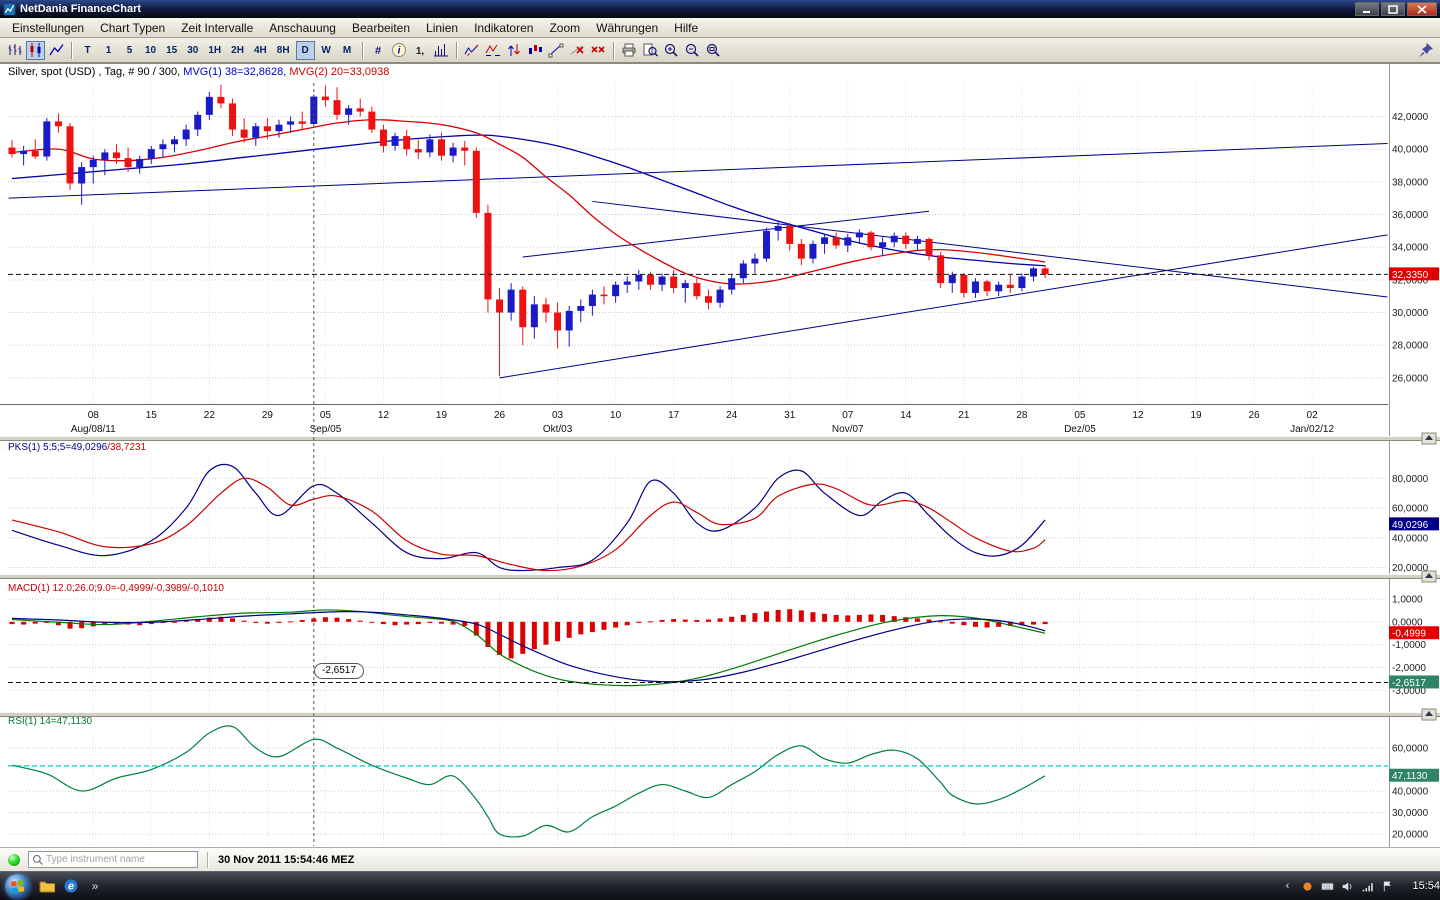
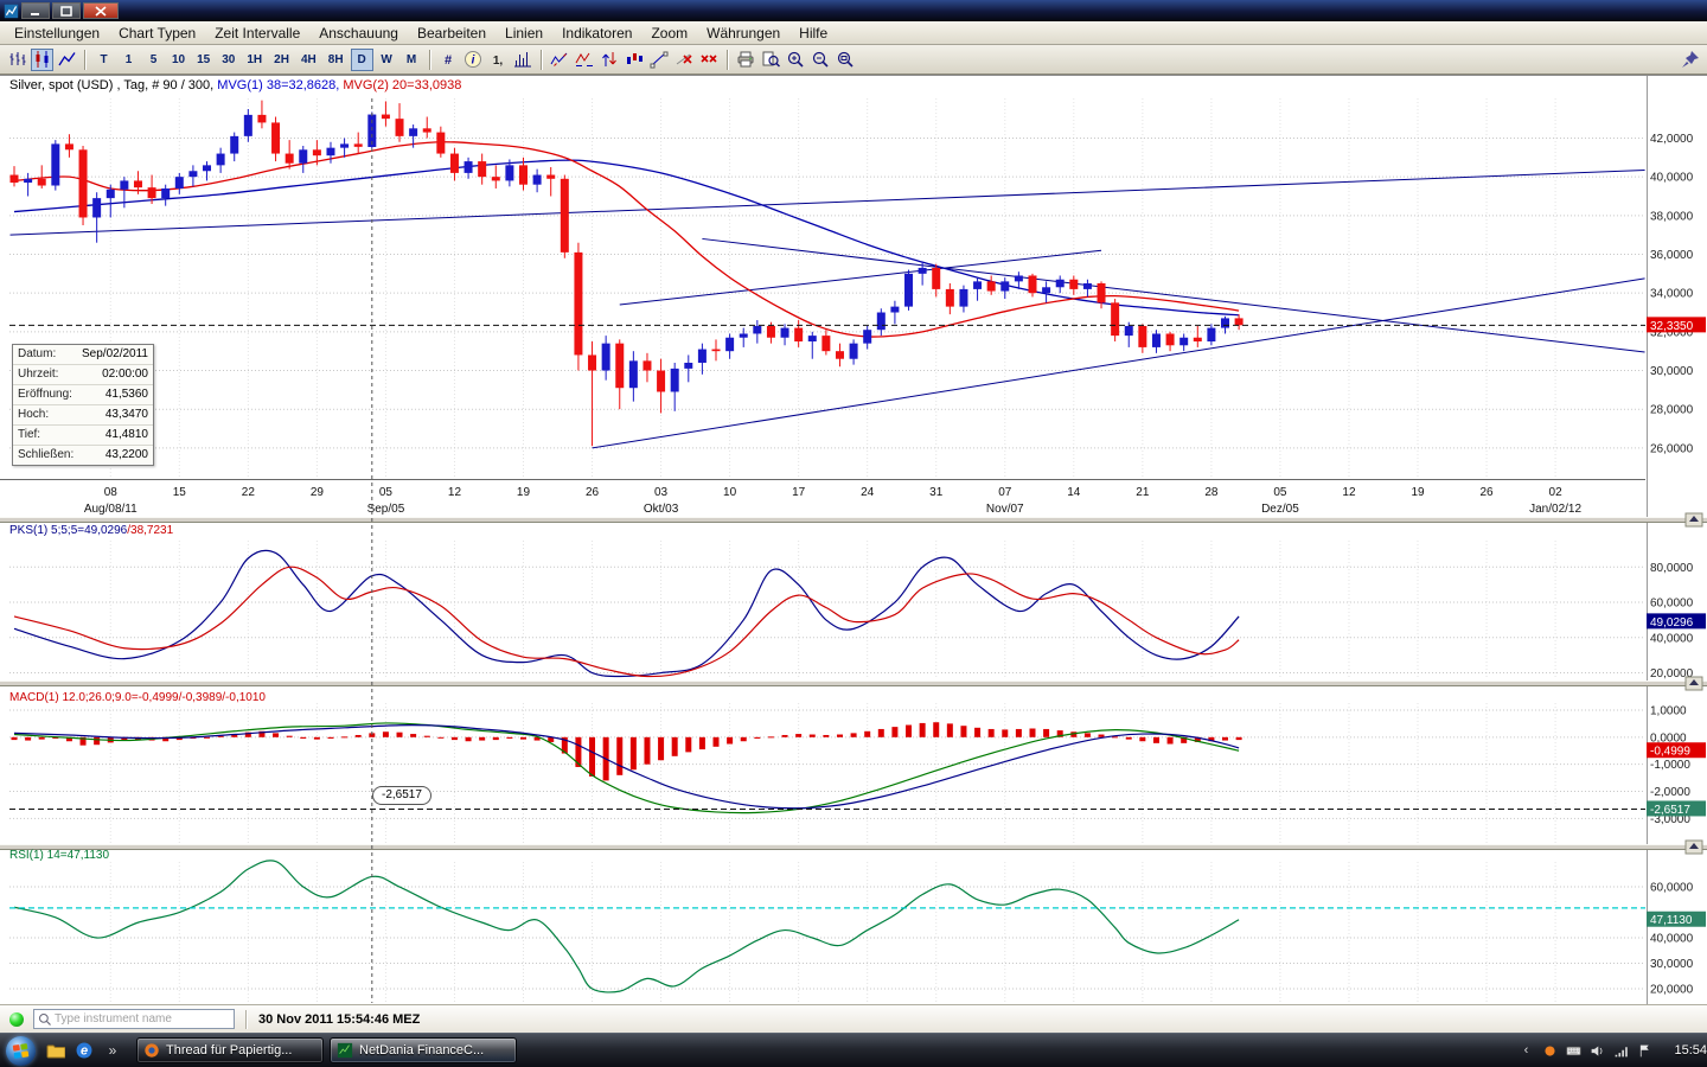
- NetDania FinanceChart
  Einstellungen
  Chart Typen
  Zeit Intervalle
  Anschauung
  Bearbeiten
  Linien
  Indikatoren
  Zoom
  Währungen
  Hilfe
  T
  1
  5
  10
  15
  30
  1H
  2H
  4H
  8H
  D
  W
  M
  #
  i
  1,
  42,0000
  40,0000
  38,0000
  36,0000
  34,0000
  32,0000
  30,0000
  28,0000
  26,0000
  80,0000
  60,0000
  40,0000
  20,0000
  1,0000
  0,0000
  -1,0000
  -2,0000
  -3,0000
  60,0000
  40,0000
  30,0000
  20,0000
  08
  15
  22
  29
  05
  12
  19
  26
  03
  10
  17
  24
  31
  07
  14
  21
  28
  05
  12
  19
  26
  02
  Aug/08/11
  Sep/05
  Okt/03
  Nov/07
  Dez/05
  Jan/02/12
  32,3350
  49,0296
  -0,4999
  -2,6517
  47,1130
  Silver, spot (USD) , Tag, # 90 / 300, MVG(1) 38=32,8628, MVG(2) 20=33,0938
+ Datum:
+ Sep/02/2011
+ Uhrzeit:
+ 02:00:00
+ Eröffnung:
+ 41,5360
+ Hoch:
+ 43,3470
+ Tief:
+ 41,4810
+ Schließen:
+ 43,2200
  PKS(1) 5;5;5=49,0296/38,7231
  MACD(1) 12.0;26.0;9.0=-0,4999/-0,3989/-0,1010
  RSI(1) 14=47,1130
  -2,6517
  Type instrument name
  30 Nov 2011 15:54:46 MEZ
  e
  »
+ Thread für Papiertig...
+ NetDania FinanceC...
  ‹
  15:54
